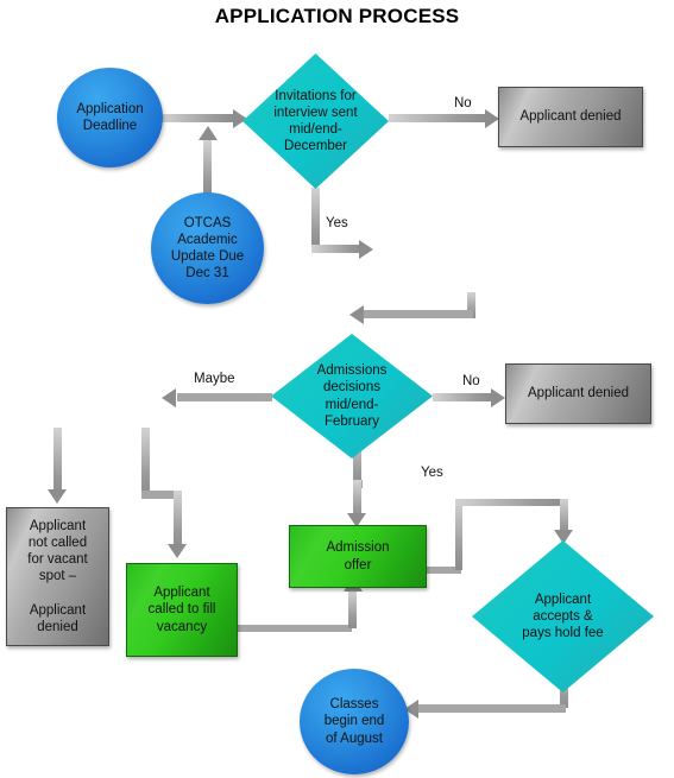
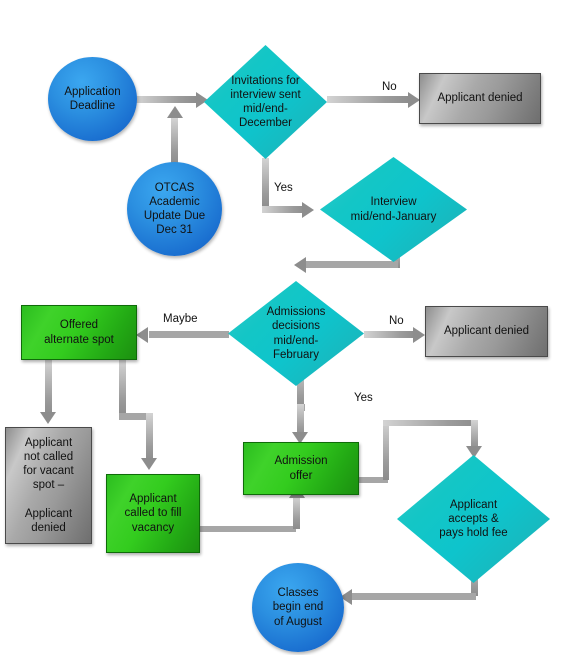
- APPLICATION PROCESS
  No
  Yes
  Maybe
  No
  Yes
  Application
  Deadline
  OTCAS
  Academic
  Update Due
  Dec 31
  Invitations for
  interview sent
  mid/end-
  December
  Applicant denied
+ Interview
+ mid/end-January
  Admissions
  decisions
  mid/end-
  February
  Applicant denied
+ Offered
+ alternate spot
  Applicant
  not called
  for vacant
  spot –
  Applicant
  denied
  Applicant
  called to fill
  vacancy
  Admission
  offer
  Applicant
  accepts &
  pays hold fee
  Classes
  begin end
  of August
